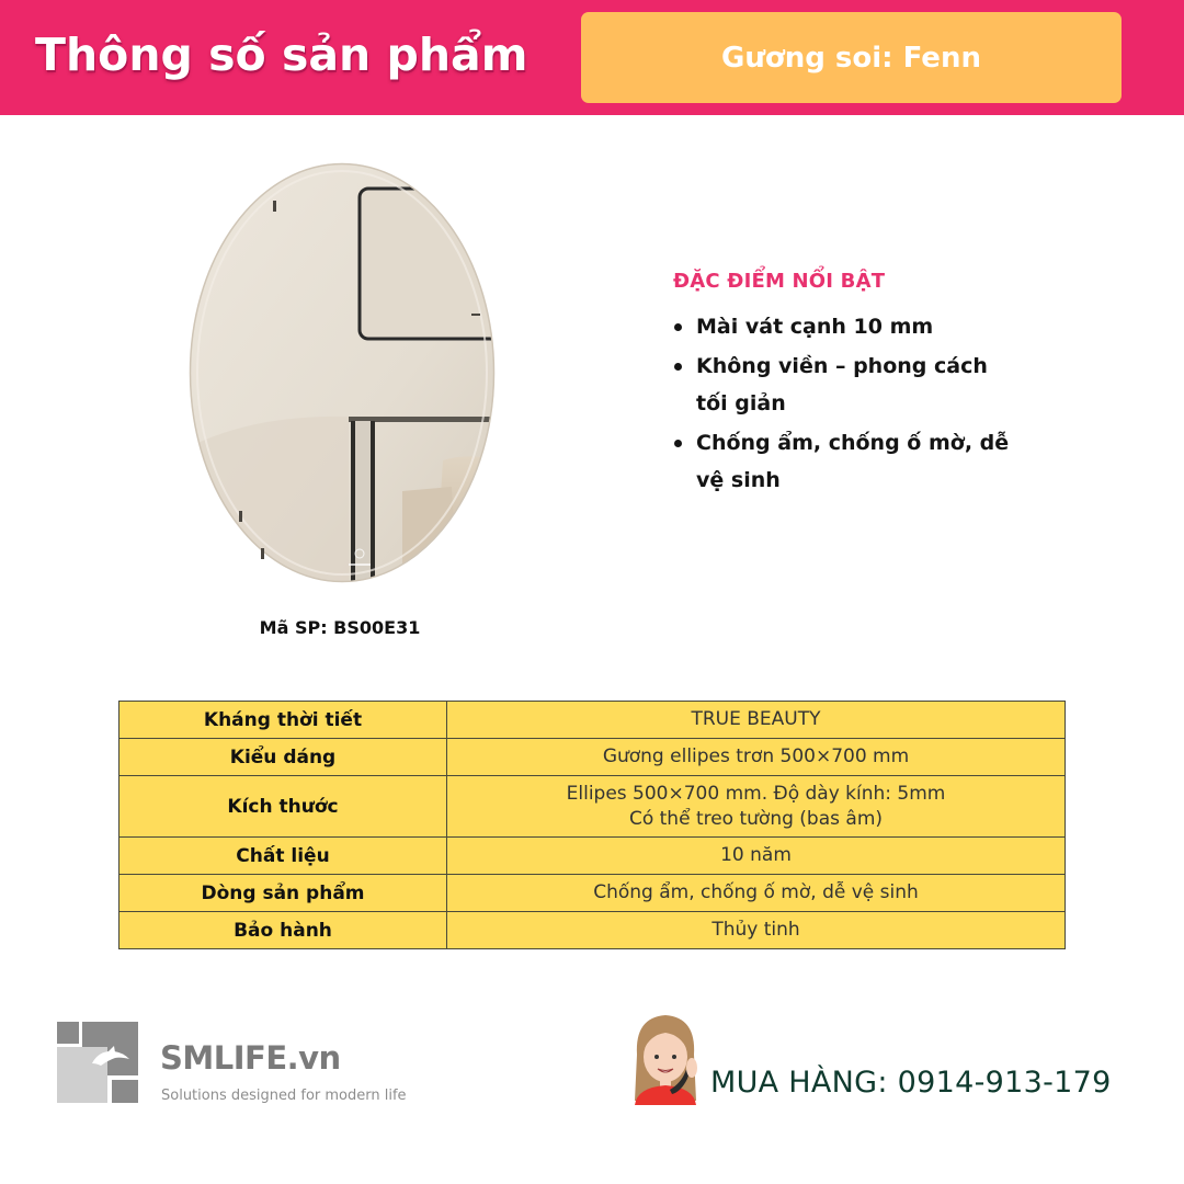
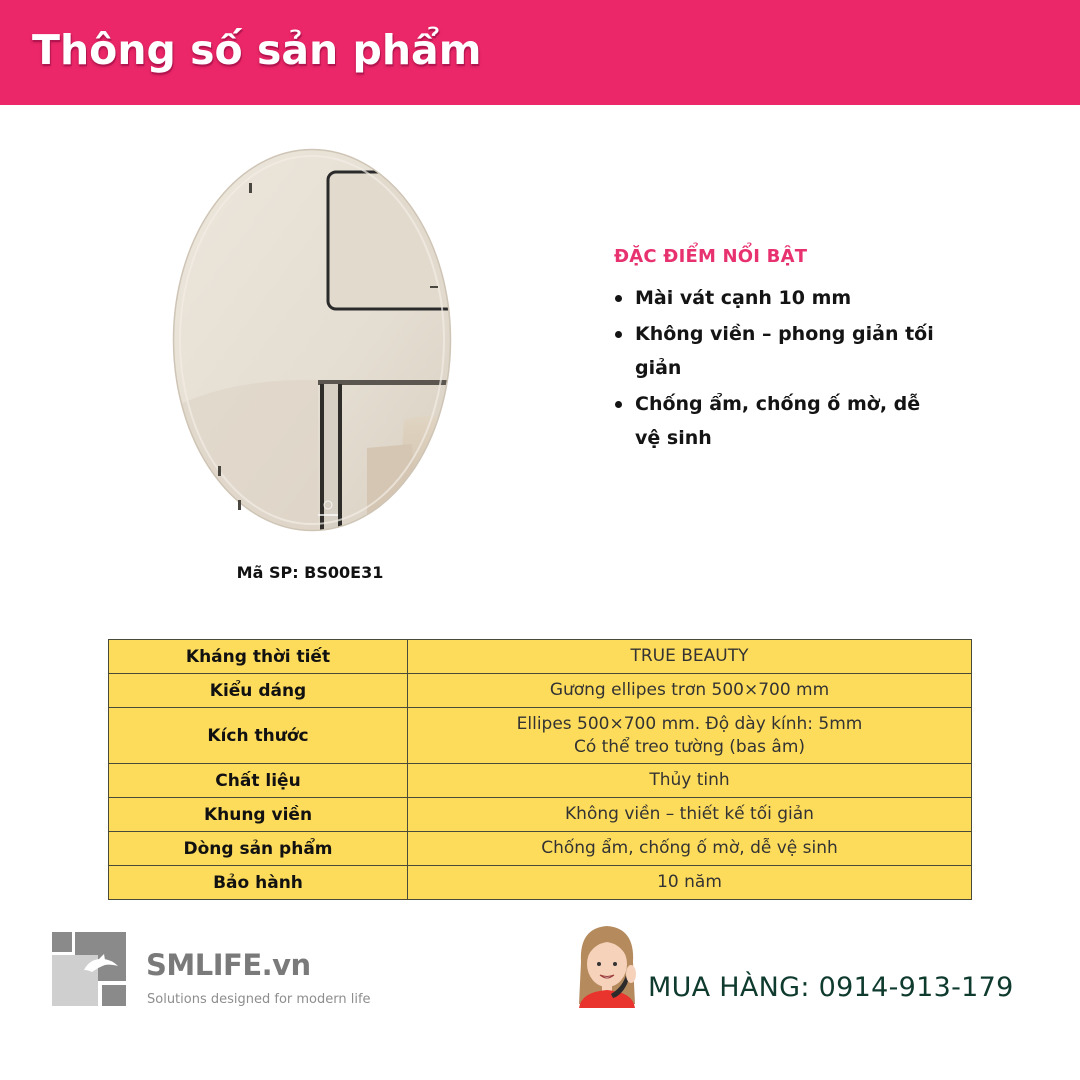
  Thông số sản phẩm
- Gương soi: Fenn
  Mã SP: BS00E31
  ĐẶC ĐIỂM NỔI BẬT
  Mài vát cạnh 10 mm
- Không viền – phong cách tối giản
+ Không viền – phong giản tối giản
  Chống ẩm, chống ố mờ, dễ vệ sinh
  Kháng thời tiết	TRUE BEAUTY
  Kiểu dáng	Gương ellipes trơn 500×700 mm
  Kích thước	Ellipes 500×700 mm. Độ dày kính: 5mm Có thể treo tường (bas âm)
- Chất liệu	10 năm
+ Chất liệu	Thủy tinh
+ Khung viền	Không viền – thiết kế tối giản
  Dòng sản phẩm	Chống ẩm, chống ố mờ, dễ vệ sinh
- Bảo hành	Thủy tinh
+ Bảo hành	10 năm
  SMLIFE.vn
  Solutions designed for modern life
  MUA HÀNG: 0914-913-179
